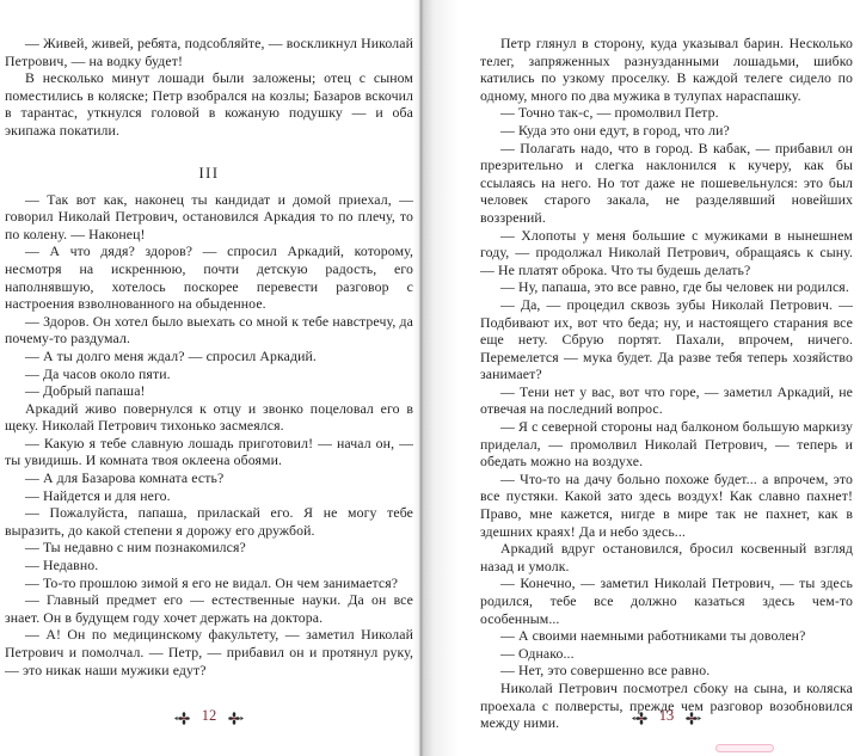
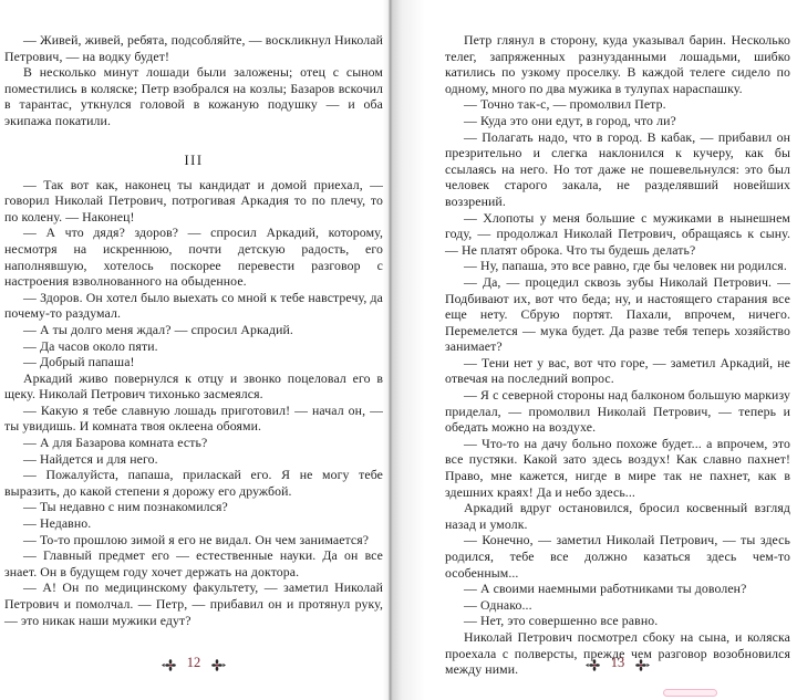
  — Живей, живей, ребята, подсобляйте, — воскликнул Николай Петрович, — на водку будет!
  В несколько минут лошади были заложены; отец с сыном поместились в коляске; Петр взобрался на козлы; Базаров вскочил в тарантас, уткнулся головой в кожаную подушку — и оба экипажа покатили.
  III
- — Так вот как, наконец ты кандидат и домой приехал, — говорил Николай Петрович, остановился Аркадия то по плечу, то по колену. — Наконец!
+ — Так вот как, наконец ты кандидат и домой приехал, — говорил Николай Петрович, потрогивая Аркадия то по плечу, то по колену. — Наконец!
  — А что дядя? здоров? — спросил Аркадий, которому, несмотря на искреннюю, почти детскую радость, его наполнявшую, хотелось поскорее перевести разговор с настроения взволнованного на обыденное.
  — Здоров. Он хотел было выехать со мной к тебе навстречу, да почему-то раздумал.
  — А ты долго меня ждал? — спросил Аркадий.
  — Да часов около пяти.
  — Добрый папаша!
  Аркадий живо повернулся к отцу и звонко поцеловал его в щеку. Николай Петрович тихонько засмеялся.
  — Какую я тебе славную лошадь приготовил! — начал он, — ты увидишь. И комната твоя оклеена обоями.
  — А для Базарова комната есть?
  — Найдется и для него.
  — Пожалуйста, папаша, приласкай его. Я не могу тебе выразить, до какой степени я дорожу его дружбой.
  — Ты недавно с ним познакомился?
  — Недавно.
  — То-то прошлою зимой я его не видал. Он чем занимается?
  — Главный предмет его — естественные науки. Да он все знает. Он в будущем году хочет держать на доктора.
  — А! Он по медицинскому факультету, — заметил Николай Петрович и помолчал. — Петр, — прибавил он и протянул руку, — это никак наши мужики едут?
  12
  Петр глянул в сторону, куда указывал барин. Несколько телег, запряженных разнузданными лошадьми, шибко катились по узкому проселку. В каждой телеге сидело по одному, много по два мужика в тулупах нараспашку.
  — Точно так-с, — промолвил Петр.
  — Куда это они едут, в город, что ли?
  — Полагать надо, что в город. В кабак, — прибавил он презрительно и слегка наклонился к кучеру, как бы ссылаясь на него. Но тот даже не пошевельнулся: это был человек старого закала, не разделявший новейших воззрений.
  — Хлопоты у меня большие с мужиками в нынешнем году, — продолжал Николай Петрович, обращаясь к сыну. — Не платят оброка. Что ты будешь делать?
  — Ну, папаша, это все равно, где бы человек ни родился.
  — Да, — процедил сквозь зубы Николай Петрович. — Подбивают их, вот что беда; ну, и настоящего старания все еще нету. Сбрую портят. Пахали, впрочем, ничего. Перемелется — мука будет. Да разве тебя теперь хозяйство занимает?
  — Тени нет у вас, вот что горе, — заметил Аркадий, не отвечая на последний вопрос.
  — Я с северной стороны над балконом большую маркизу приделал, — промолвил Николай Петрович, — теперь и обедать можно на воздухе.
  — Что-то на дачу больно похоже будет... а впрочем, это все пустяки. Какой зато здесь воздух! Как славно пахнет! Право, мне кажется, нигде в мире так не пахнет, как в здешних краях! Да и небо здесь...
  Аркадий вдруг остановился, бросил косвенный взгляд назад и умолк.
  — Конечно, — заметил Николай Петрович, — ты здесь родился, тебе все должно казаться здесь чем-то особенным...
  — А своими наемными работниками ты доволен?
  — Однако...
  — Нет, это совершенно все равно.
  Николай Петрович посмотрел сбоку на сына, и коляска проехала с полверсты, прежде чем разговор возобновился между ними.
  13
